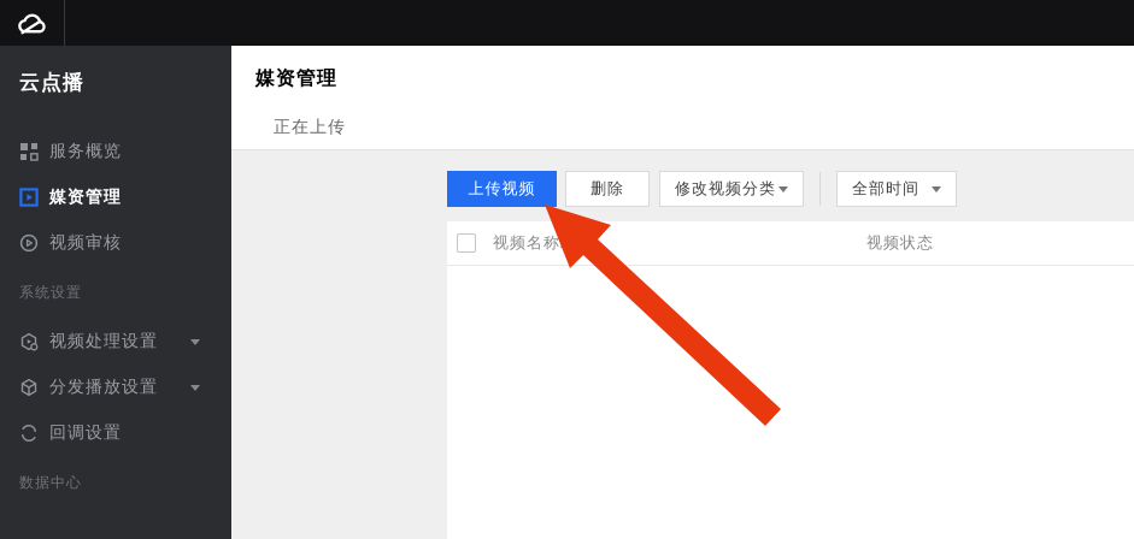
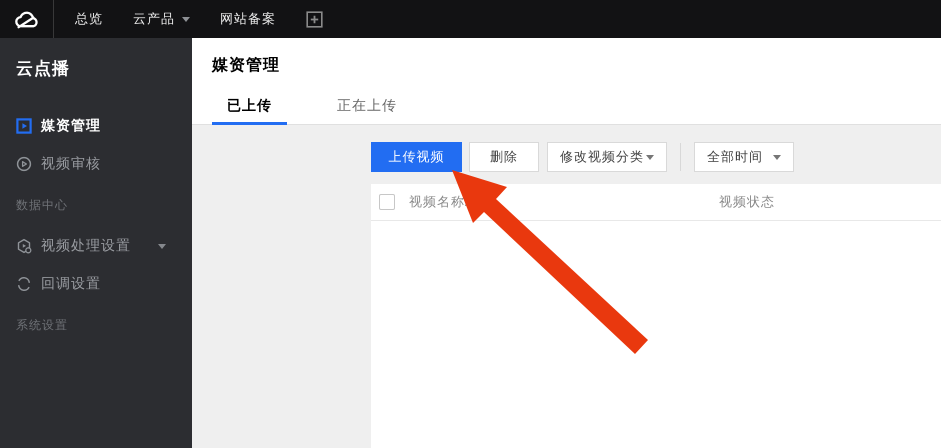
+ 总览
+ 云产品
+ 网站备案
  云点播
- 服务概览
  媒资管理
  视频审核
- 系统设置
+ 数据中心
  视频处理设置
- 分发播放设置
  回调设置
- 数据中心
+ 系统设置
  媒资管理
+ 已上传
  正在上传
  上传视频
  删除
  修改视频分类
  全部时间
  视频状态
